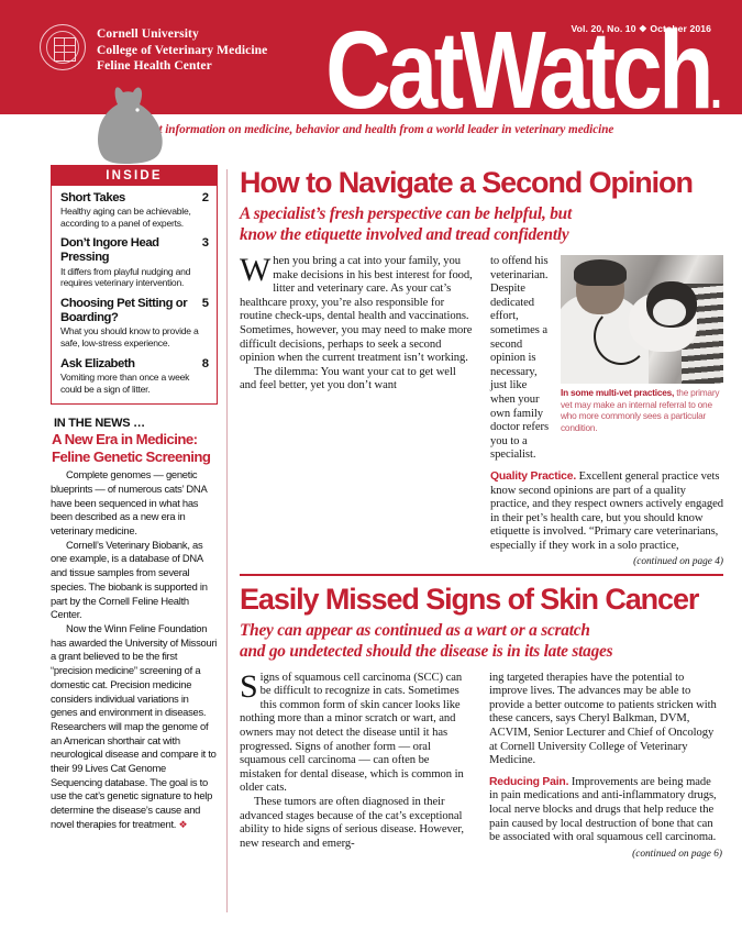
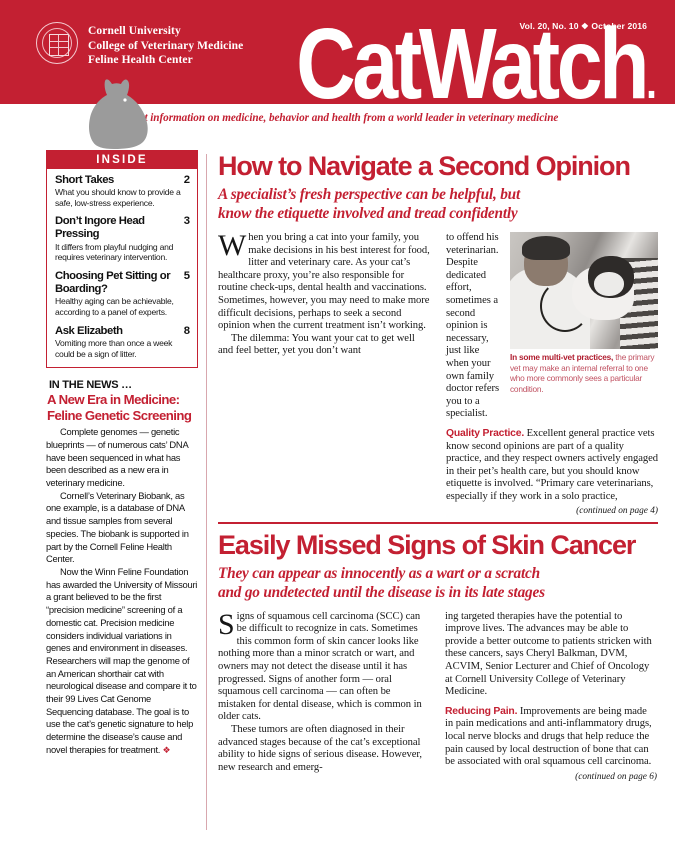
  Cornell University
  College of Veterinary Medicine
  Feline Health Center
  Vol. 20, No. 10 ❖ October 2016
  CatWatch.
  t information on medicine, behavior and health from a world leader in veterinary medicine
  INSIDE
  Short Takes
  2
- Healthy aging can be achievable, according to a panel of experts.
+ What you should know to provide a safe, low-stress experience.
  Don’t Ingore Head Pressing
  3
  It differs from playful nudging and requires veterinary intervention.
  Choosing Pet Sitting or Boarding?
  5
- What you should know to provide a safe, low-stress experience.
+ Healthy aging can be achievable, according to a panel of experts.
  Ask Elizabeth
  8
  Vomiting more than once a week could be a sign of litter.
  IN THE NEWS …
  A New Era in Medicine:
  Feline Genetic Screening
  Complete genomes — genetic blueprints — of numerous cats’ DNA have been sequenced in what has been described as a new era in veterinary medicine.
  Cornell’s Veterinary Biobank, as one example, is a database of DNA and tissue samples from several species. The biobank is supported in part by the Cornell Feline Health Center.
  Now the Winn Feline Foundation has awarded the University of Missouri a grant believed to be the first “precision medicine” screening of a domestic cat. Precision medicine considers individual variations in genes and environment in diseases. Researchers will map the genome of an American shorthair cat with neurological disease and compare it to their 99 Lives Cat Genome Sequencing database. The goal is to use the cat’s genetic signature to help determine the disease’s cause and novel therapies for treatment. ❖
  How to Navigate a Second Opinion
  A specialist’s fresh perspective can be helpful, but
  know the etiquette involved and tread confidently
  W
  hen you bring a cat into your family, you make decisions in his best interest for food, litter and veterinary care. As your cat’s healthcare proxy, you’re also responsible for routine check-ups, dental health and vaccinations. Sometimes, however, you may need to make more difficult decisions, perhaps to seek a second opinion when the current treatment isn’t working.
  The dilemma: You want your cat to get well and feel better, yet you don’t want
  In some multi-vet practices, the primary vet may make an internal referral to one who more commonly sees a particular condition.
  to offend his veterinarian. Despite dedicated effort, sometimes a second opinion is necessary, just like when your own family doctor refers you to a specialist.
  Quality Practice. Excellent general practice vets know second opinions are part of a quality practice, and they respect owners actively engaged in their pet’s health care, but you should know etiquette is involved. “Primary care veterinarians, especially if they work in a solo practice,
  (continued on page 4)
  Easily Missed Signs of Skin Cancer
- They can appear as continued as a wart or a scratch
+ They can appear as innocently as a wart or a scratch
- and go undetected should the disease is in its late stages
+ and go undetected until the disease is in its late stages
  S
  igns of squamous cell carcinoma (SCC) can be difficult to recognize in cats. Sometimes this common form of skin cancer looks like nothing more than a minor scratch or wart, and owners may not detect the disease until it has progressed. Signs of another form — oral squamous cell carcinoma — can often be mistaken for dental disease, which is common in older cats.
  These tumors are often diagnosed in their advanced stages because of the cat’s exceptional ability to hide signs of serious disease. However, new research and emerg-
  ing targeted therapies have the potential to improve lives. The advances may be able to provide a better outcome to patients stricken with these cancers, says Cheryl Balkman, DVM, ACVIM, Senior Lecturer and Chief of Oncology at Cornell University College of Veterinary Medicine.
  Reducing Pain. Improvements are being made in pain medications and anti-inflammatory drugs, local nerve blocks and drugs that help reduce the pain caused by local destruction of bone that can be associated with oral squamous cell carcinoma.
  (continued on page 6)
